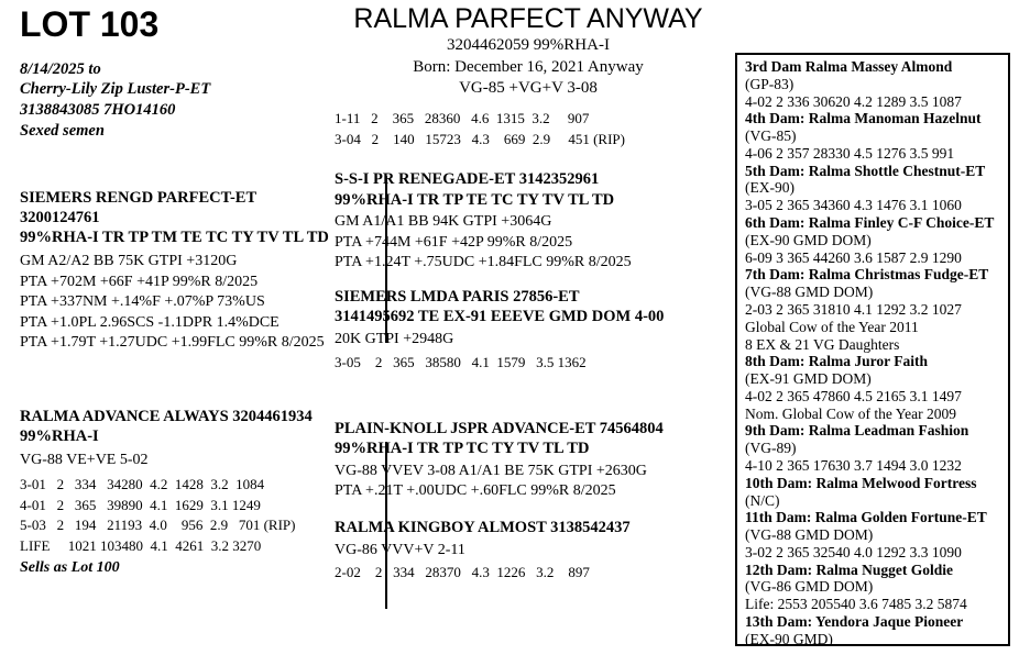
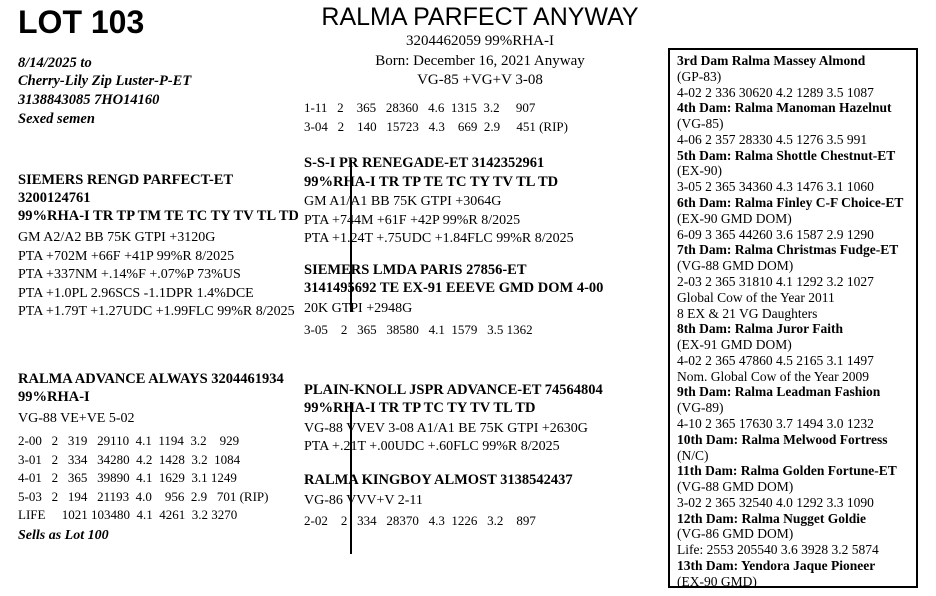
  LOT 103
  8/14/2025 to
  Cherry-Lily Zip Luster-P-ET
  3138843085 7HO14160
  Sexed semen
  SIEMERS RENGD PARFECT-ET 3200124761
  99%RHA-I TR TP TM TE TC TY TV TL TD
  GM A2/A2 BB 75K GTPI +3120G
  PTA +702M +66F +41P 99%R 8/2025
  PTA +337NM +.14%F +.07%P 73%US
  PTA +1.0PL 2.96SCS -1.1DPR 1.4%DCE
  PTA +1.79T +1.27UDC +1.99FLC 99%R 8/2025
  RALMA ADVANCE ALWAYS 3204461934
  99%RHA-I
  VG-88 VE+VE 5-02
+ 2-00 2 319 29110 4.1 1194 3.2 929
  3-01 2 334 34280 4.2 1428 3.2 1084
  4-01 2 365 39890 4.1 1629 3.1 1249
  5-03 2 194 21193 4.0 956 2.9 701 (RIP)
  LIFE 1021 103480 4.1 4261 3.2 3270
  Sells as Lot 100
  RALMA PARFECT ANYWAY
  3204462059 99%RHA-I
  Born: December 16, 2021 Anyway
  VG-85 +VG+V 3-08
  1-11 2 365 28360 4.6 1315 3.2 907
  3-04 2 140 15723 4.3 669 2.9 451 (RIP)
  S-S-I PR RENEGADE-ET 3142352961
  99%RA-I TR TP TE TC TY TV TL TD
- GM A1/A1 BB 94K GTPI +3064G
+ GM A1/A1 BB 75K GTPI +3064G
  PTA +74M +61F +42P 99%R 8/2025
  PTA +1.24T +.75UDC +1.84FLC 99%R 8/2025
  SIEMERS LMDA PARIS 27856-ET
  314149692 TE EX-91 EEEVE GMD DOM 4-00
  20K GTPI +2948G
  3-05 2 365 38580 4.1 1579 3.5 1362
  PLAIN-KNOLL JSPR ADVANCE-ET 74564804
  99%RA-I TR TP TC TY TV TL TD
  VG-88VEV 3-08 A1/A1 BE 75K GTPI +2630G
  PTA +.21T +.00UDC +.60FLC 99%R 8/2025
  RALMA KINGBOY ALMOST 3138542437
  VG-86VV+V 2-11
  2-02 2 334 28370 4.3 1226 3.2 897
  3rd Dam Ralma Massey Almond
  (GP-83)
  4-02 2 336 30620 4.2 1289 3.5 1087
  4th Dam: Ralma Manoman Hazelnut
  (VG-85)
  4-06 2 357 28330 4.5 1276 3.5 991
  5th Dam: Ralma Shottle Chestnut-ET
  (EX-90)
  3-05 2 365 34360 4.3 1476 3.1 1060
  6th Dam: Ralma Finley C-F Choice-ET
  (EX-90 GMD DOM)
  6-09 3 365 44260 3.6 1587 2.9 1290
  7th Dam: Ralma Christmas Fudge-ET
  (VG-88 GMD DOM)
  2-03 2 365 31810 4.1 1292 3.2 1027
  Global Cow of the Year 2011
  8 EX & 21 VG Daughters
  8th Dam: Ralma Juror Faith
  (EX-91 GMD DOM)
  4-02 2 365 47860 4.5 2165 3.1 1497
  Nom. Global Cow of the Year 2009
  9th Dam: Ralma Leadman Fashion
  (VG-89)
  4-10 2 365 17630 3.7 1494 3.0 1232
  10th Dam: Ralma Melwood Fortress
  (N/C)
  11th Dam: Ralma Golden Fortune-ET
  (VG-88 GMD DOM)
  3-02 2 365 32540 4.0 1292 3.3 1090
  12th Dam: Ralma Nugget Goldie
  (VG-86 GMD DOM)
- Life: 2553 205540 3.6 7485 3.2 5874
+ Life: 2553 205540 3.6 3928 3.2 5874
  13th Dam: Yendora Jaque Pioneer
  (EX-90 GMD)
